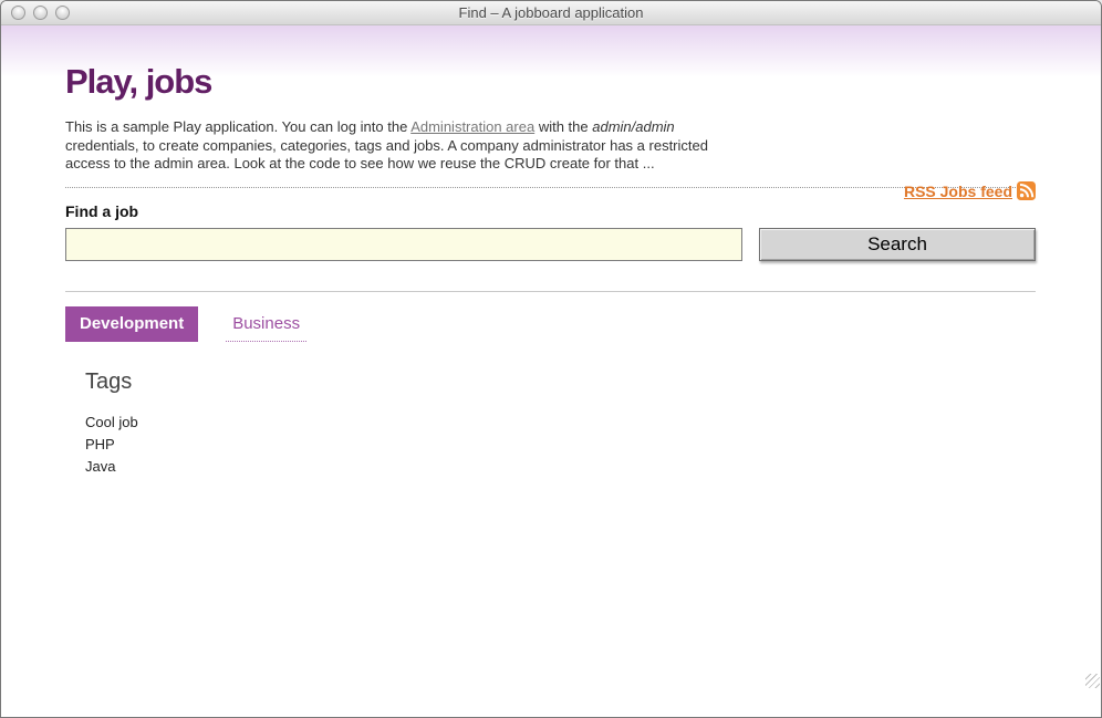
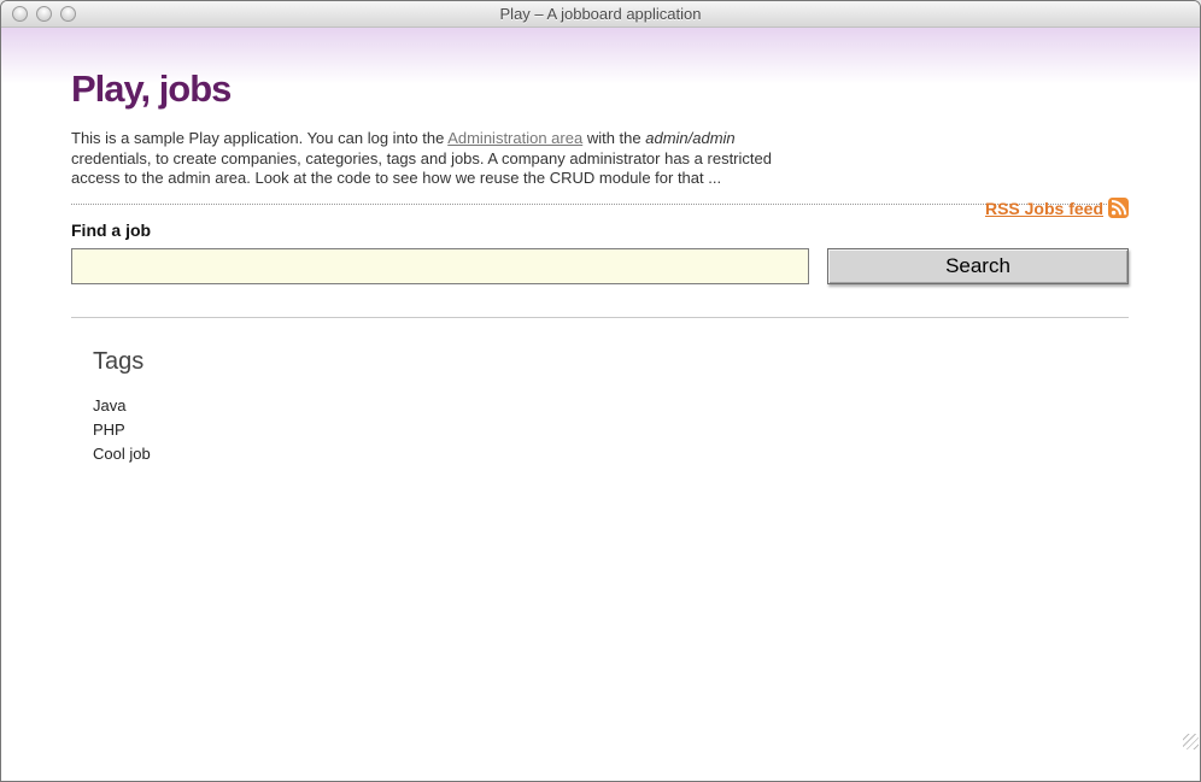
- Find – A jobboard application
+ Play – A jobboard application
  Play, jobs
- This is a sample Play application. You can log into the Administration area with the admin/admin credentials, to create companies, categories, tags and jobs. A company administrator has a restricted access to the admin area. Look at the code to see how we reuse the CRUD create for that ...
+ This is a sample Play application. You can log into the Administration area with the admin/admin credentials, to create companies, categories, tags and jobs. A company administrator has a restricted access to the admin area. Look at the code to see how we reuse the CRUD module for that ...
  RSS Jobs feed
  Find a job
  Search
- Development
- Business
  Tags
- Cool job
+ Java
  PHP
- Java
+ Cool job
